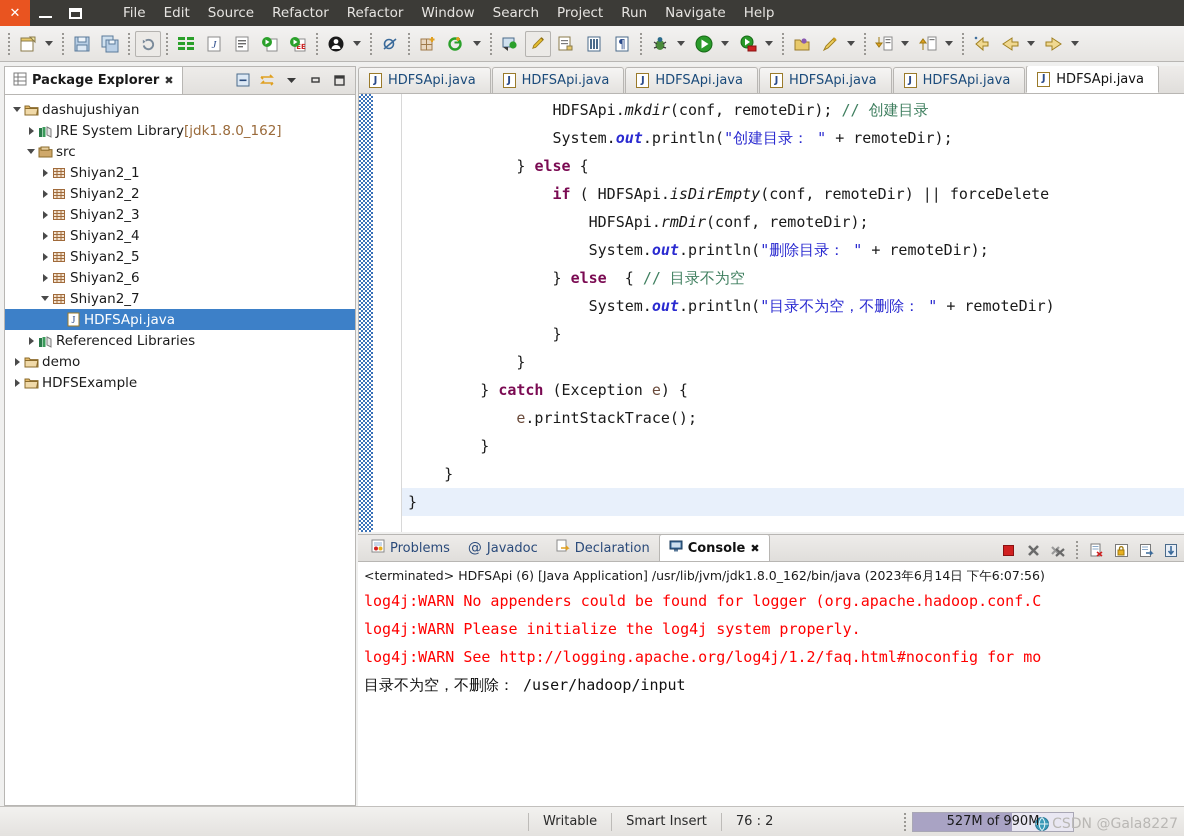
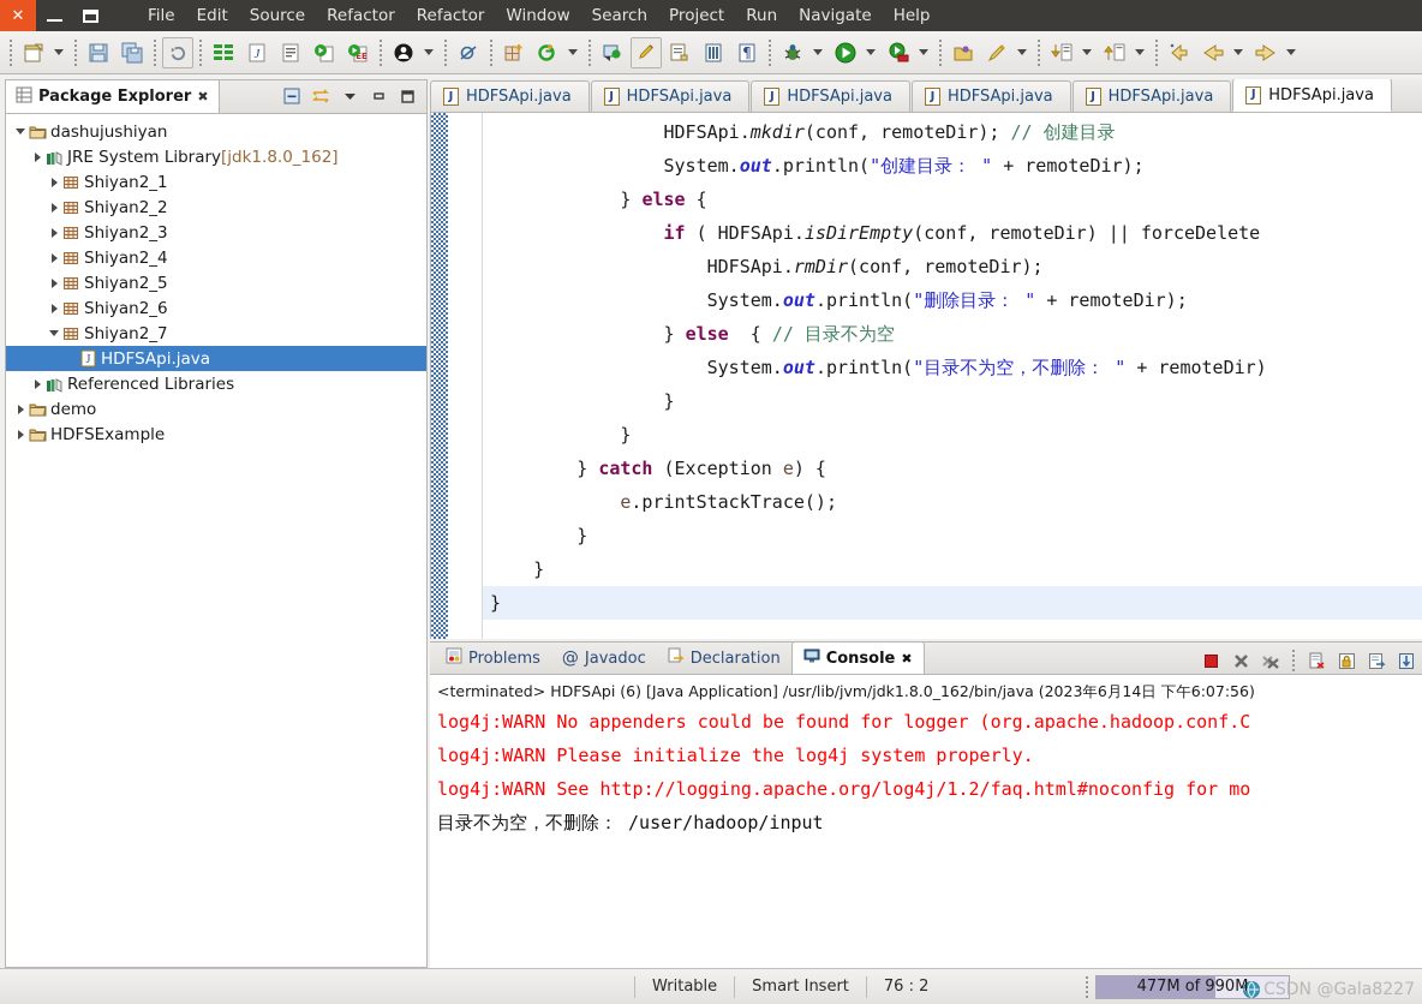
  ✕
  File
  Edit
  Source
  Refactor
  Refactor
  Window
  Search
  Project
  Run
  Navigate
  Help
  J
  EE
  ¶
  Package Explorer
  ✖
  dashujushiyan
  JRE System Library
  [jdk1.8.0_162]
- src
  Shiyan2_1
  Shiyan2_2
  Shiyan2_3
  Shiyan2_4
  Shiyan2_5
  Shiyan2_6
  Shiyan2_7
  J
  HDFSApi.java
  Referenced Libraries
  demo
  HDFSExample
  J
  HDFSApi.java
  J
  HDFSApi.java
  J
  HDFSApi.java
  J
  HDFSApi.java
  J
  HDFSApi.java
  J
  HDFSApi.java
  HDFSApi.mkdir(conf, remoteDir); // 创建目录
  System.out.println("创建目录： " + remoteDir);
  } else {
  if ( HDFSApi.isDirEmpty(conf, remoteDir) || forceDelete
  HDFSApi.rmDir(conf, remoteDir);
  System.out.println("删除目录： " + remoteDir);
  } else { // 目录不为空
  System.out.println("目录不为空，不删除： " + remoteDir)
  }
  }
  } catch (Exception e) {
  e.printStackTrace();
  }
  }
  }
  Problems
  @
  Javadoc
  Declaration
  Console
  ✖
  <terminated> HDFSApi (6) [Java Application] /usr/lib/jvm/jdk1.8.0_162/bin/java (2023年6月14日 下午6:07:56)
  log4j:WARN No appenders could be found for logger (org.apache.hadoop.conf.C
  log4j:WARN Please initialize the log4j system properly.
  log4j:WARN See http://logging.apache.org/log4j/1.2/faq.html#noconfig for mo
  目录不为空，不删除： /user/hadoop/input
  Writable
  Smart Insert
  76 : 2
- 527M of 990M
+ 477M of 990M
  CSDN @Gala8227
